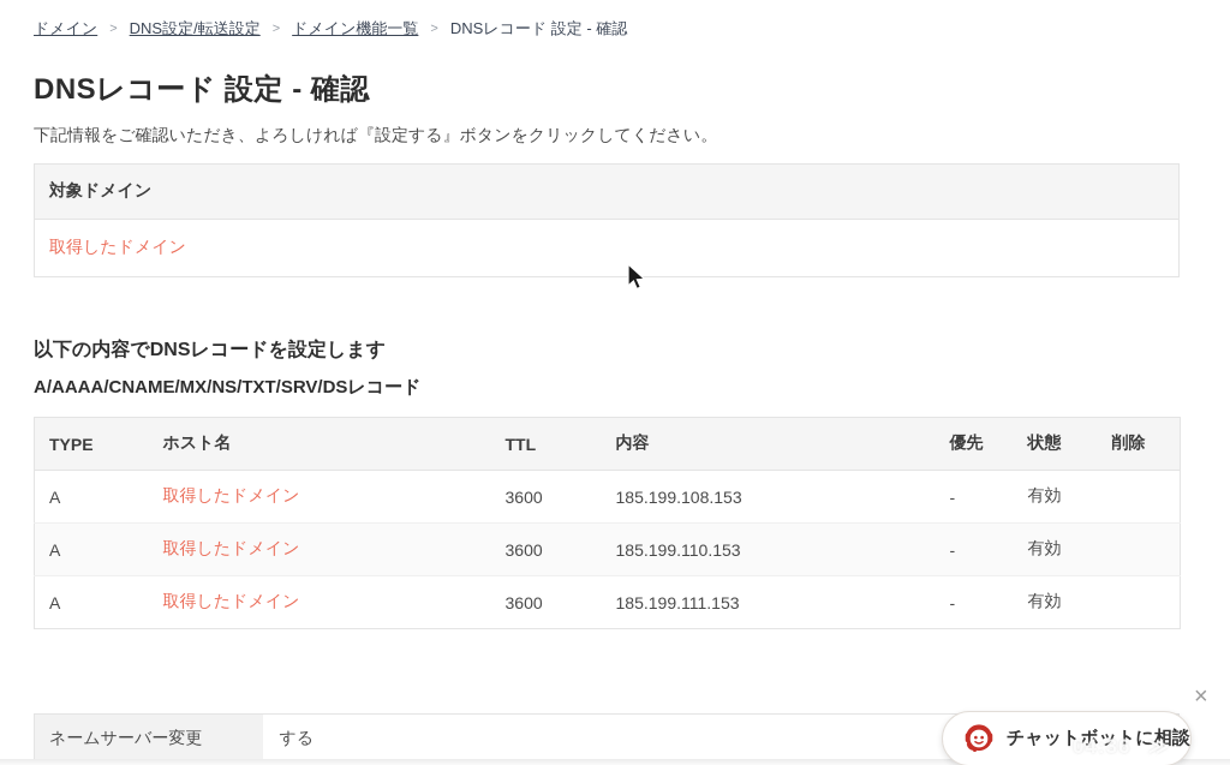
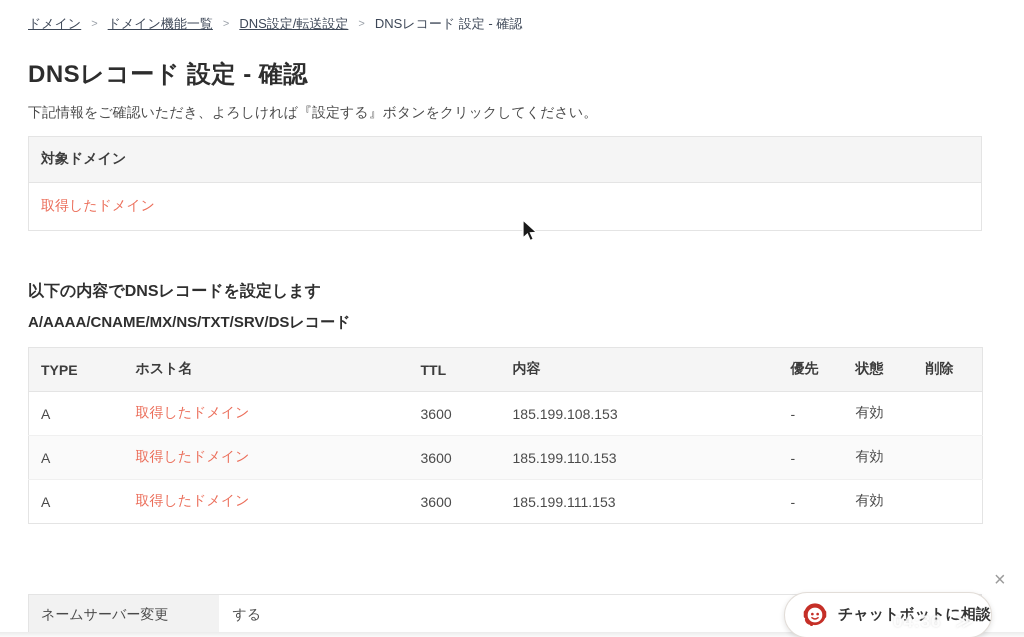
  ドメイン
  >
- DNS設定/転送設定
+ ドメイン機能一覧
  >
- ドメイン機能一覧
+ DNS設定/転送設定
  >
  DNSレコード 設定 - 確認
  DNSレコード 設定 - 確認
  下記情報をご確認いただき、よろしければ『設定する』ボタンをクリックしてください。
  対象ドメイン
  取得したドメイン
  以下の内容でDNSレコードを設定します
  A/AAAA/CNAME/MX/NS/TXT/SRV/DSレコード
  TYPE	ホスト名	TTL	内容	優先	状態	削除
  A	取得したドメイン	3600	185.199.108.153	-	有効
  A	取得したドメイン	3600	185.199.110.153	-	有効
  A	取得したドメイン	3600	185.199.111.153	-	有効
  ネームサーバー変更	する
  ×
  チャットボットに相談
  04:36
  ≫
